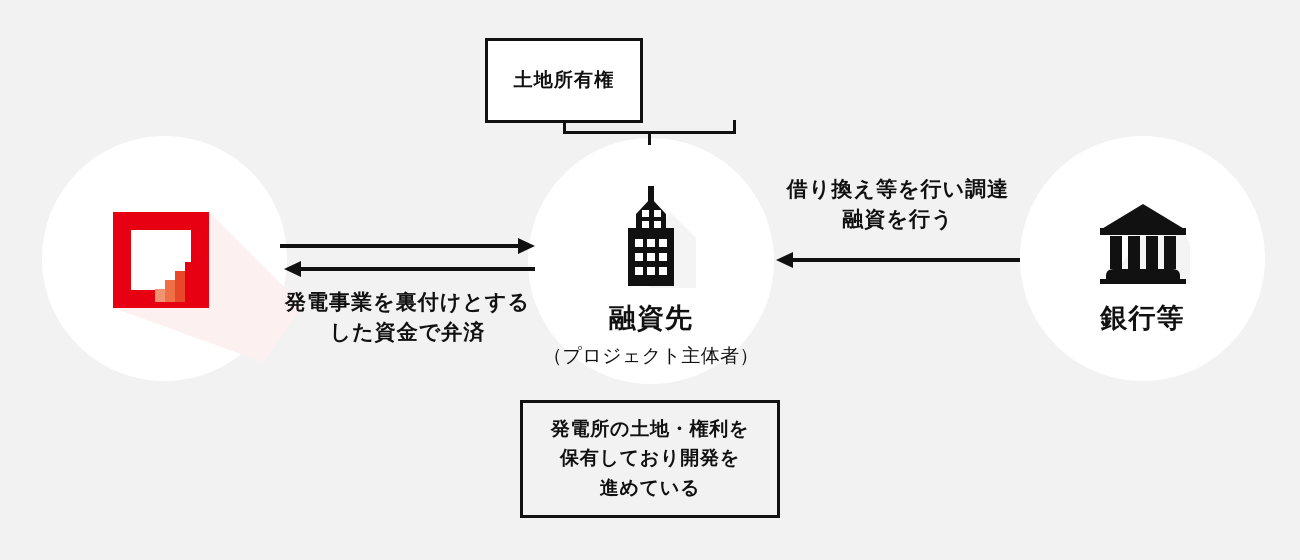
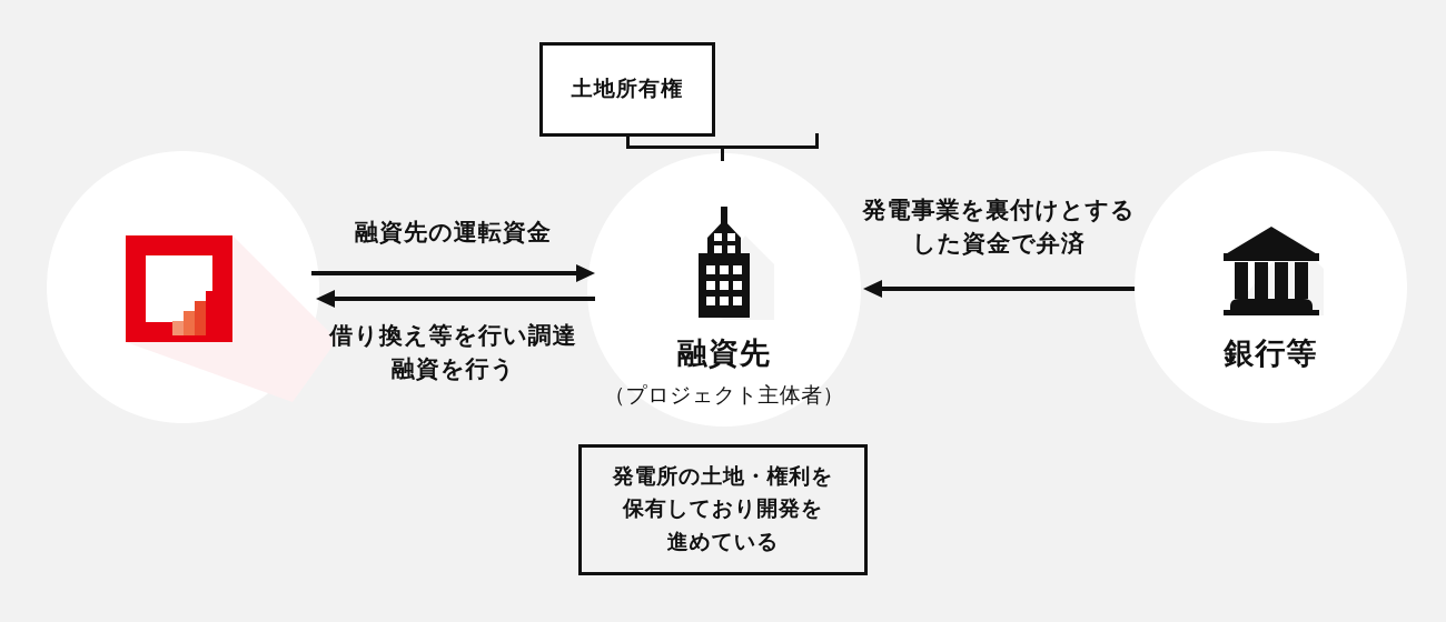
  融資先
  （プロジェクト主体者）
  銀行等
  土地所有権
+ 融資先の運転資金
- 発電事業を裏付けとする
+ 借り換え等を行い調達
- した資金で弁済
+ 融資を行う
- 借り換え等を行い調達
+ 発電事業を裏付けとする
- 融資を行う
+ した資金で弁済
  発電所の土地・権利を
  保有しており開発を
  進めている
